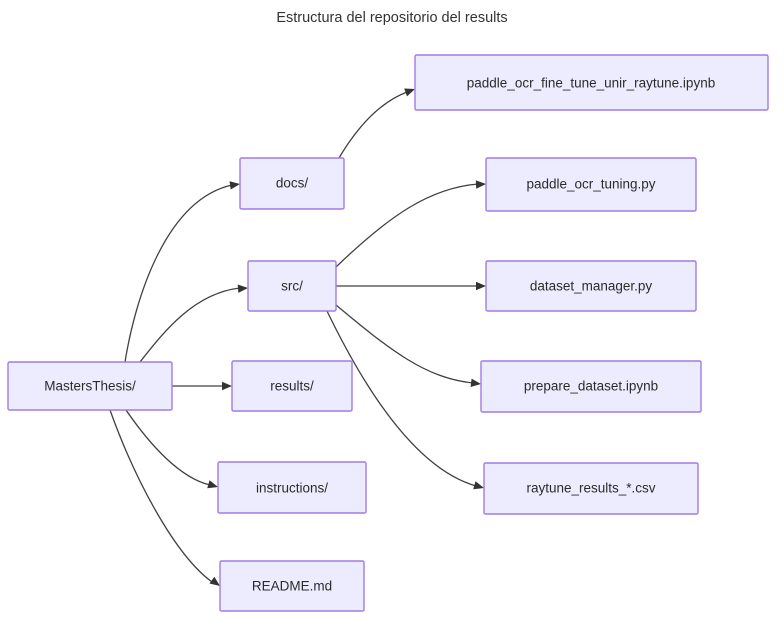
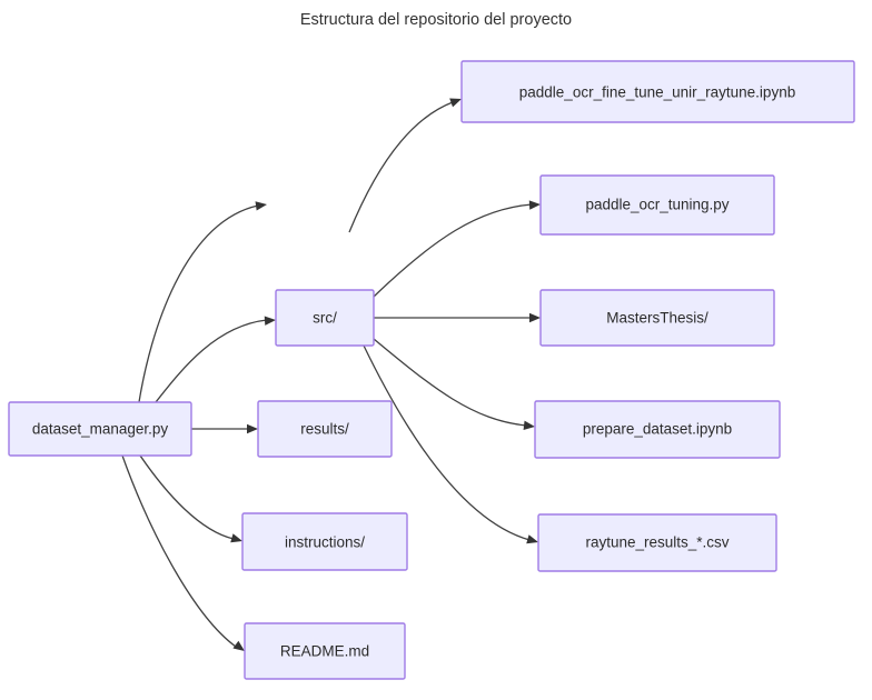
- Estructura del repositorio del results
+ Estructura del repositorio del proyecto
- MastersThesis/
+ dataset_manager.py
- docs/
  src/
  results/
  instructions/
  README.md
  paddle_ocr_fine_tune_unir_raytune.ipynb
  paddle_ocr_tuning.py
- dataset_manager.py
+ MastersThesis/
  prepare_dataset.ipynb
  raytune_results_*.csv
